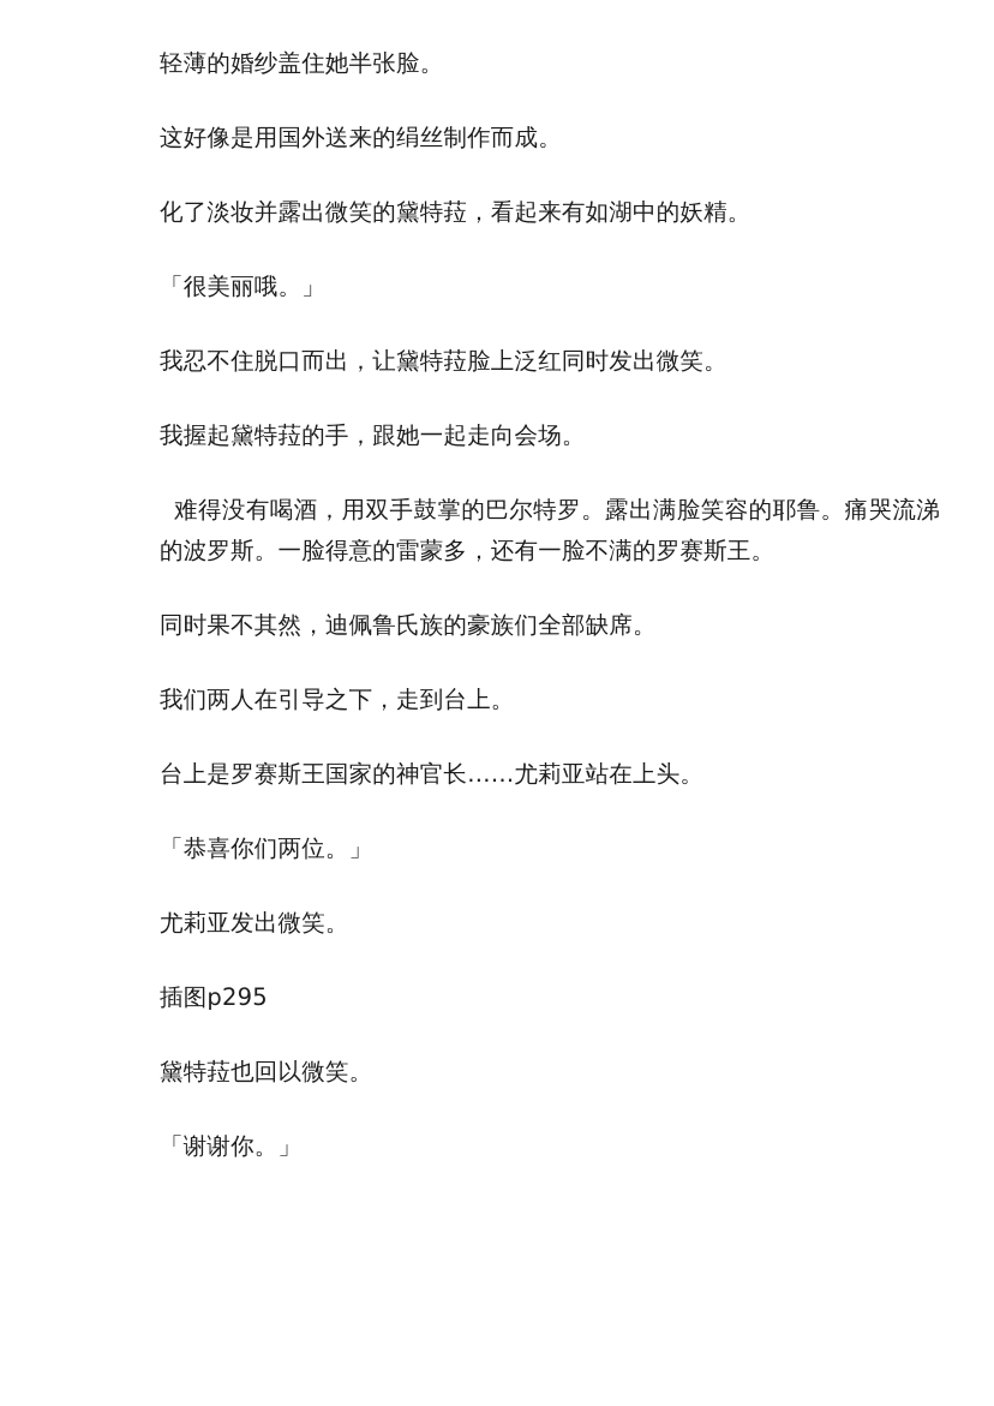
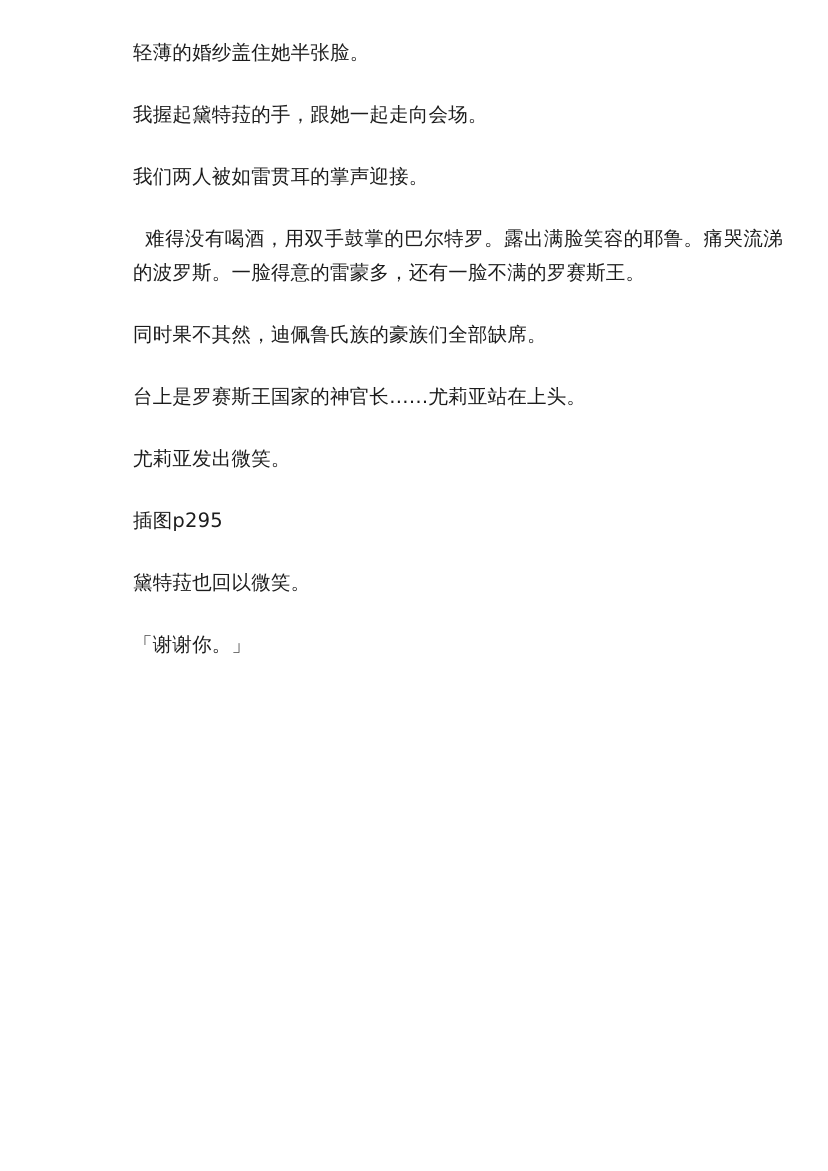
  轻薄的婚纱盖住她半张脸。
- 这好像是用国外送来的绢丝制作而成。
- 化了淡妆并露出微笑的黛特菈，看起来有如湖中的妖精。
- 「很美丽哦。」
- 我忍不住脱口而出，让黛特菈脸上泛红同时发出微笑。
  我握起黛特菈的手，跟她一起走向会场。
+ 我们两人被如雷贯耳的掌声迎接。
  难得没有喝酒，用双手鼓掌的巴尔特罗。露出满脸笑容的耶鲁。痛哭流涕的波罗斯。一脸得意的雷蒙多，还有一脸不满的罗赛斯王。
  同时果不其然，迪佩鲁氏族的豪族们全部缺席。
- 我们两人在引导之下，走到台上。
  台上是罗赛斯王国家的神官长……尤莉亚站在上头。
- 「恭喜你们两位。」
  尤莉亚发出微笑。
  插图p295
  黛特菈也回以微笑。
  「谢谢你。」
